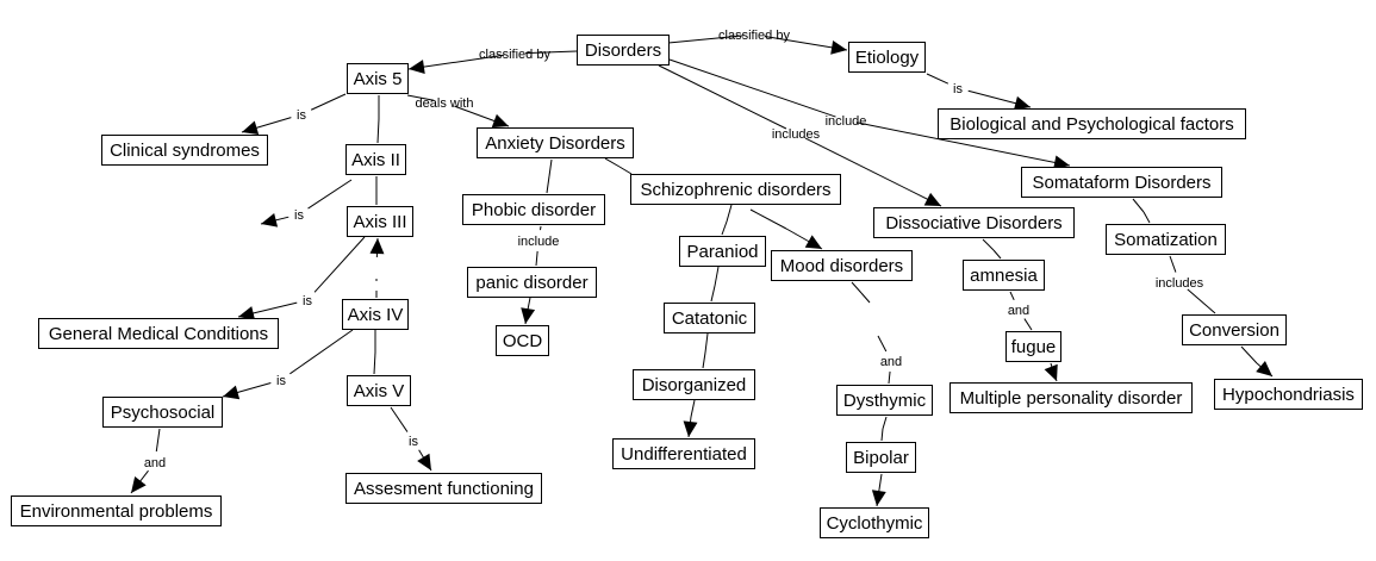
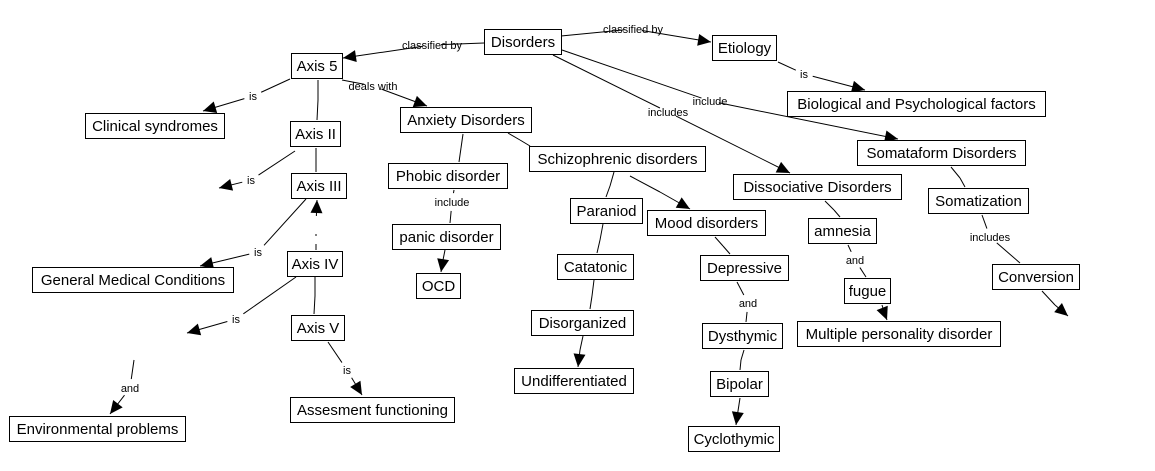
  classified by
  classified by
  is
  includes
  include
  is
  deals with
  is
  is
  is
  and
  is
  include
  and
  and
  includes
  Disorders
  Etiology
  Biological and Psychological factors
  Axis 5
  Clinical syndromes
  Axis II
  Axis III
  General Medical Conditions
  Axis IV
- Psychosocial
  Environmental problems
  Axis V
  Assesment functioning
  Anxiety Disorders
  Phobic disorder
  panic disorder
  OCD
  Schizophrenic disorders
  Paraniod
  Catatonic
  Disorganized
  Undifferentiated
  Mood disorders
+ Depressive
  Dysthymic
  Bipolar
  Cyclothymic
  Dissociative Disorders
  amnesia
  fugue
  Multiple personality disorder
  Somataform Disorders
  Somatization
  Conversion
- Hypochondriasis
